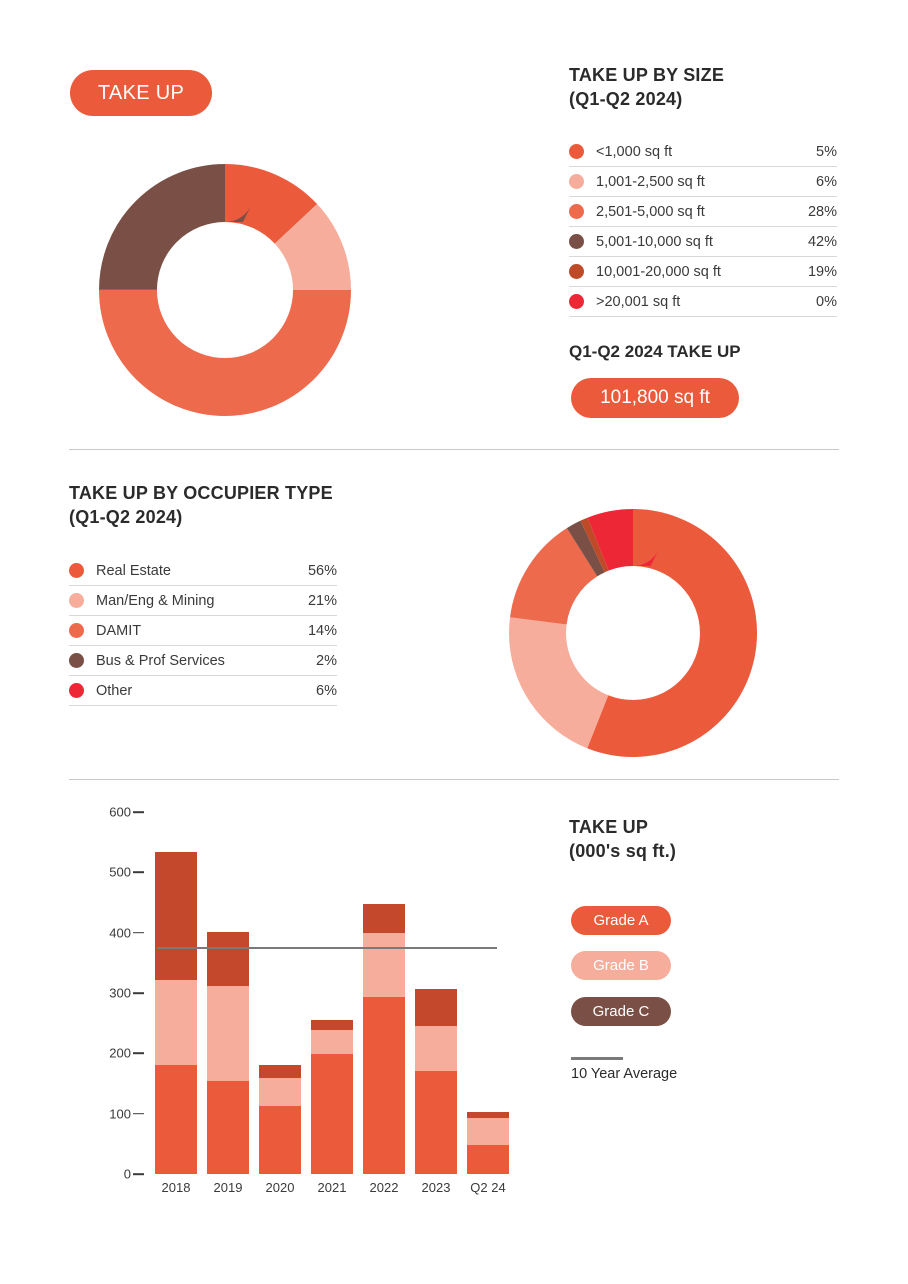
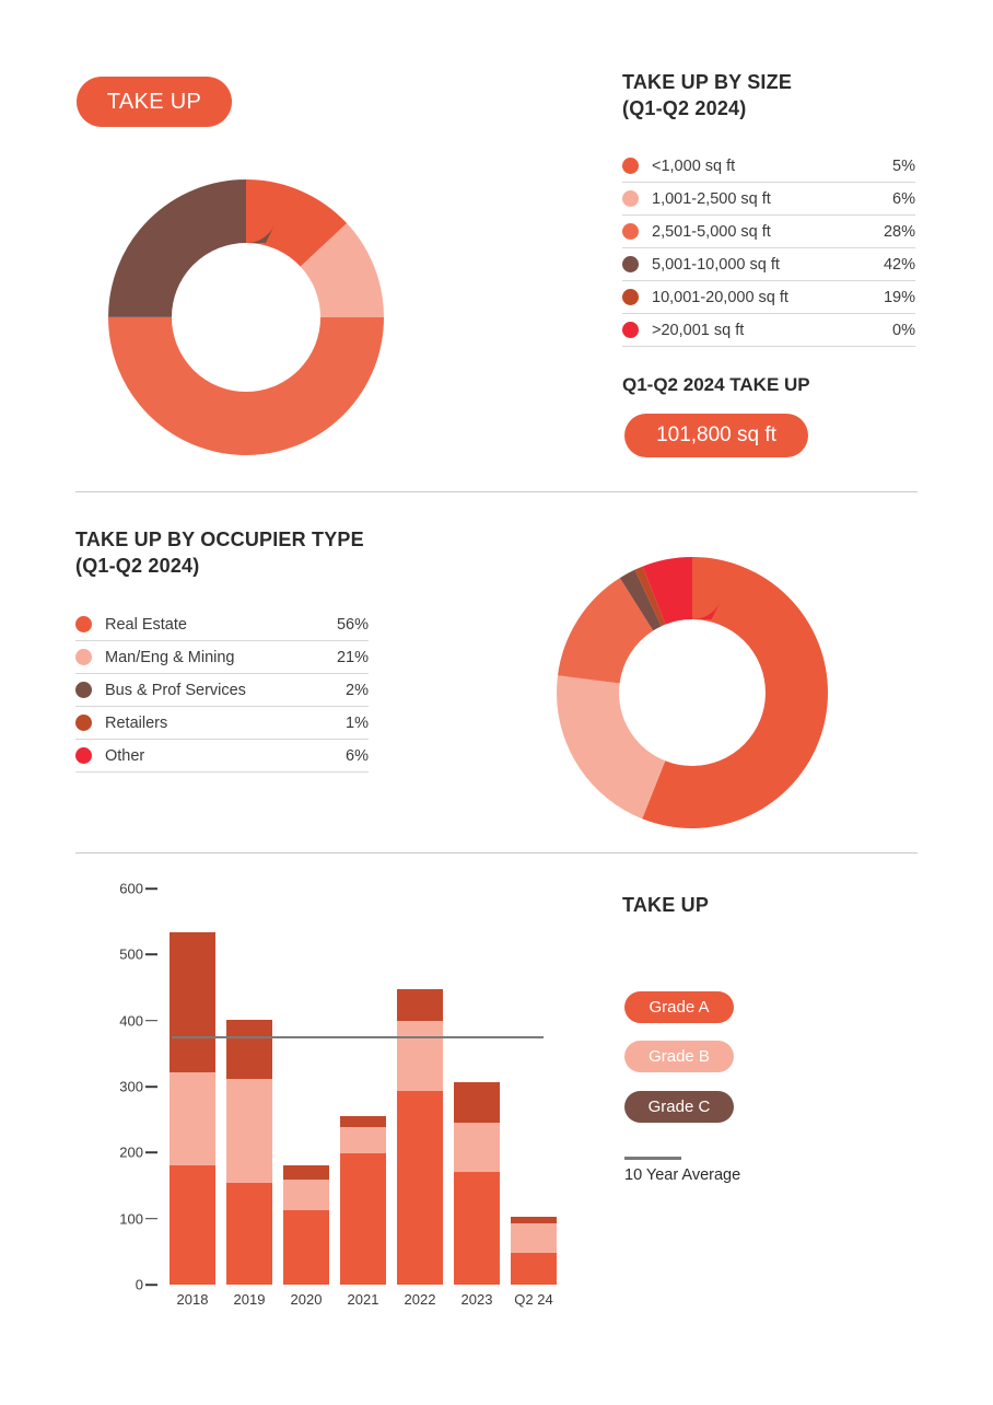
  TAKE UP
  TAKE UP BY SIZE
  (Q1-Q2 2024)
  <1,000 sq ft
  5%
  1,001-2,500 sq ft
  6%
  2,501-5,000 sq ft
  28%
  5,001-10,000 sq ft
  42%
  10,001-20,000 sq ft
  19%
  >20,001 sq ft
  0%
  Q1-Q2 2024 TAKE UP
  101,800 sq ft
  TAKE UP BY OCCUPIER TYPE
  (Q1-Q2 2024)
  Real Estate
  56%
  Man/Eng & Mining
  21%
- DAMIT
- 14%
  Bus & Prof Services
  2%
+ Retailers
+ 1%
  Other
  6%
  600
  500
  400
  300
  200
  100
  0
  2018
  2019
  2020
  2021
  2022
  2023
  Q2 24
  TAKE UP
- (000's sq ft.)
  Grade A
  Grade B
  Grade C
  10 Year Average
